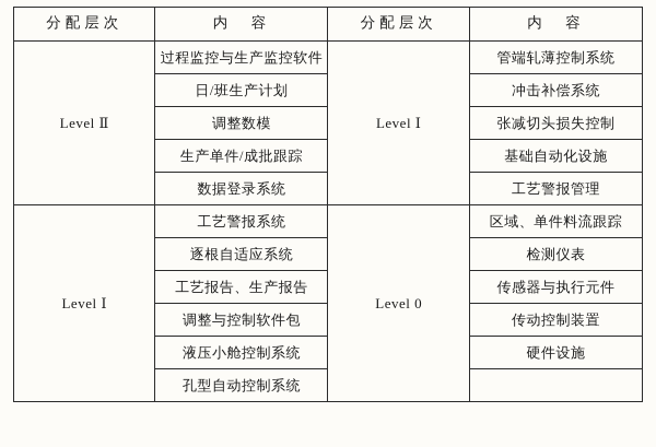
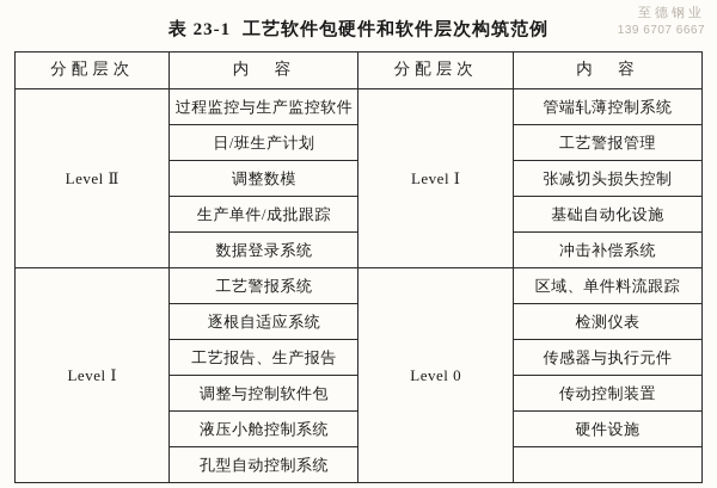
+ 至德钢业
+ 139 6707 6667
+ 表 23-1 工艺软件包硬件和软件层次构筑范例
  分配层次	内 容	分配层次	内 容
  Level Ⅱ	过程监控与生产监控软件	Level Ⅰ	管端轧薄控制系统
- 日/班生产计划	冲击补偿系统
+ 日/班生产计划	工艺警报管理
  调整数模	张减切头损失控制
  生产单件/成批跟踪	基础自动化设施
- 数据登录系统	工艺警报管理
+ 数据登录系统	冲击补偿系统
  Level Ⅰ	工艺警报系统	Level 0	区域、单件料流跟踪
  逐根自适应系统	检测仪表
  工艺报告、生产报告	传感器与执行元件
  调整与控制软件包	传动控制装置
  液压小舱控制系统	硬件设施
  孔型自动控制系统
